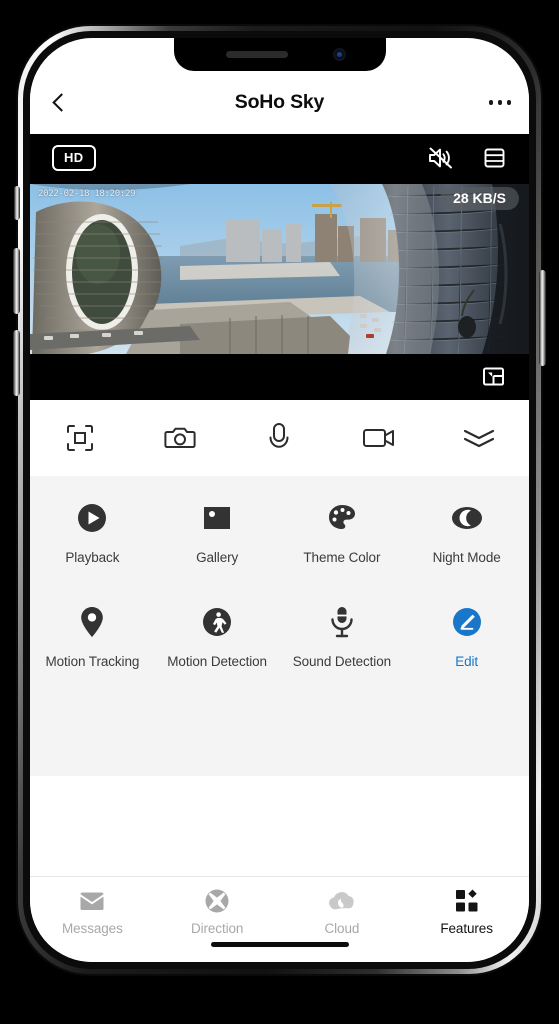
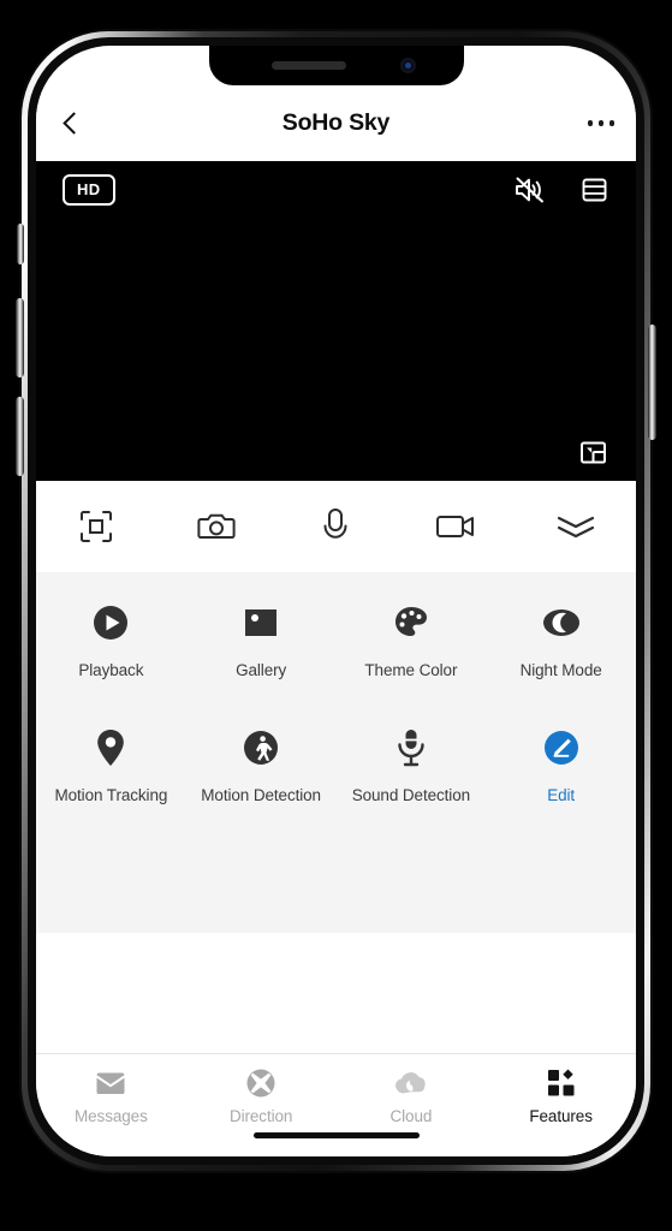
  SoHo Sky
  HD
- 2022-02-18 18:20:29
- 28 KB/S
  Playback
  Gallery
  Theme Color
  Night Mode
  Motion Tracking
  Motion Detection
  Sound Detection
  Edit
  Messages
  Direction
  Cloud
  Features
